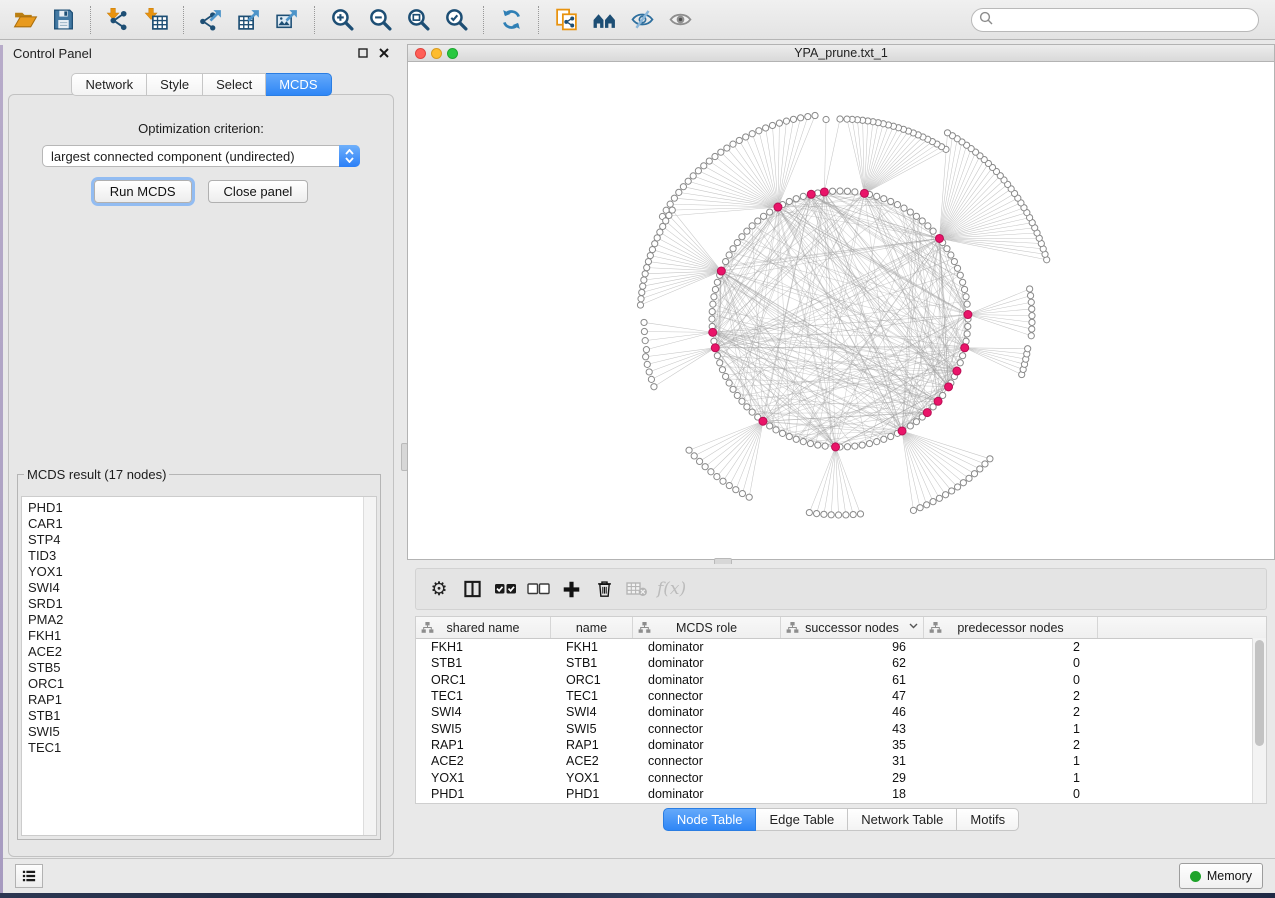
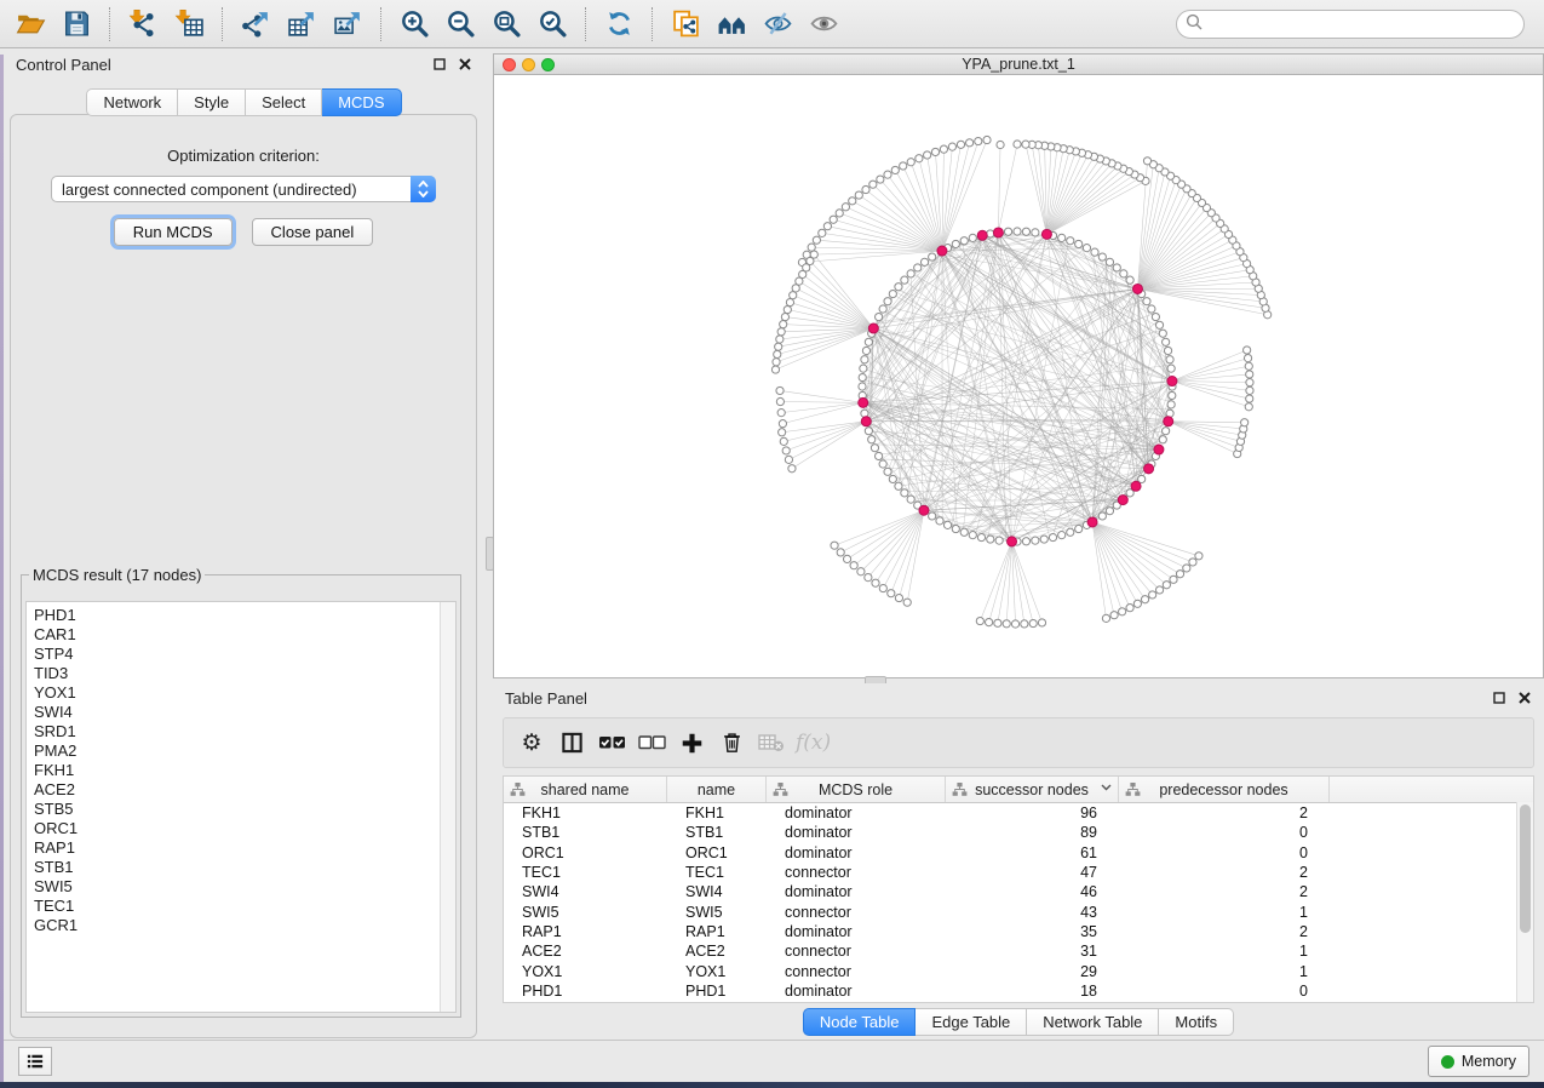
  Control Panel
  Network
  Style
  Select
  MCDS
  Optimization criterion:
  largest connected component (undirected)
  Run MCDS
  Close panel
  MCDS result (17 nodes)
  PHD1
  CAR1
  STP4
  TID3
  YOX1
  SWI4
  SRD1
  PMA2
  FKH1
  ACE2
  STB5
  ORC1
  RAP1
  STB1
  SWI5
  TEC1
+ GCR1
  YPA_prune.txt_1
+ Table Panel
  ⚙
  f(x)
  shared name
  name
  MCDS role
  successor nodes
  predecessor nodes
  FKH1
  FKH1
  dominator
  96
  2
  STB1
  STB1
  dominator
- 62
+ 89
  0
  ORC1
  ORC1
  dominator
  61
  0
  TEC1
  TEC1
  connector
  47
  2
  SWI4
  SWI4
  dominator
  46
  2
  SWI5
  SWI5
  connector
  43
  1
  RAP1
  RAP1
  dominator
  35
  2
  ACE2
  ACE2
  connector
  31
  1
  YOX1
  YOX1
  connector
  29
  1
  PHD1
  PHD1
  dominator
  18
  0
  Node Table
  Edge Table
  Network Table
  Motifs
  Memory
